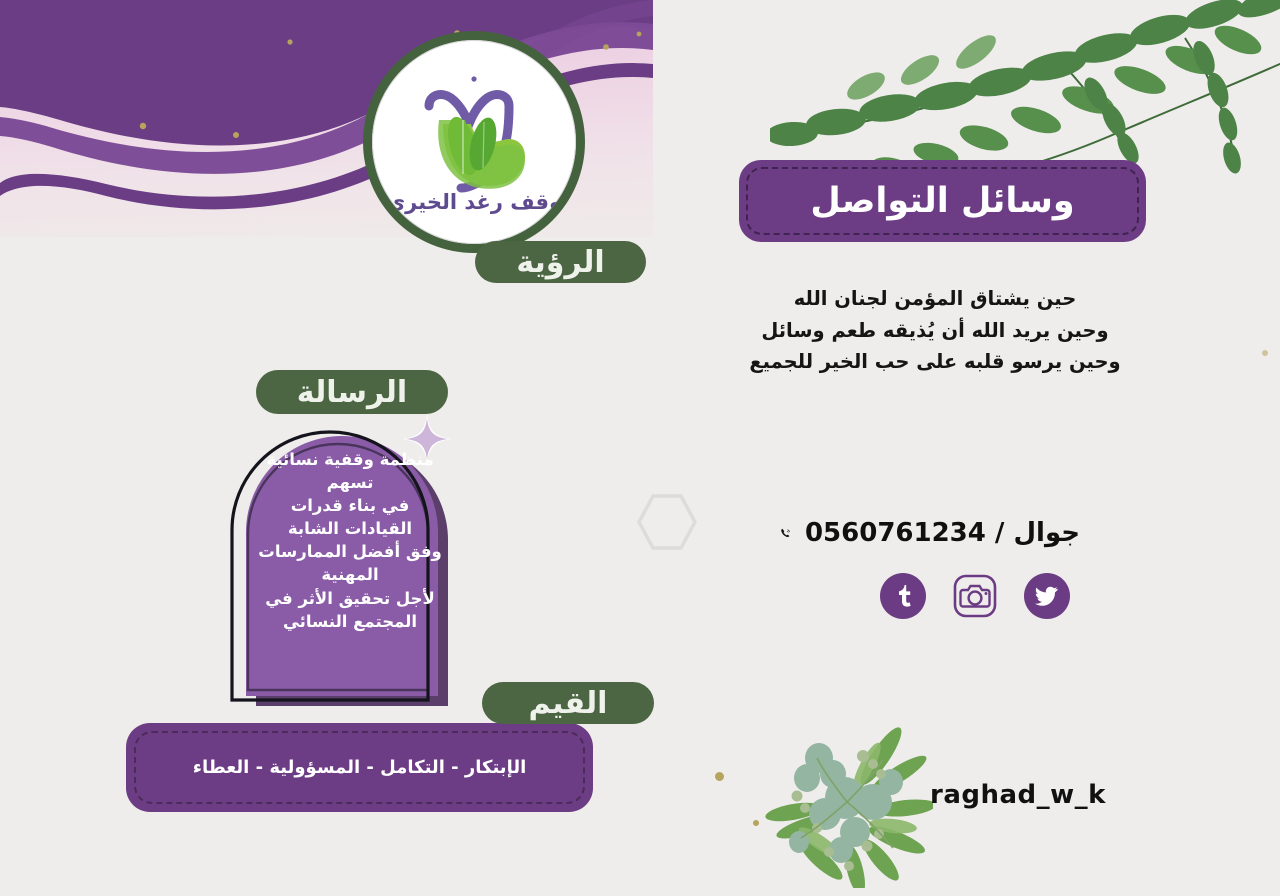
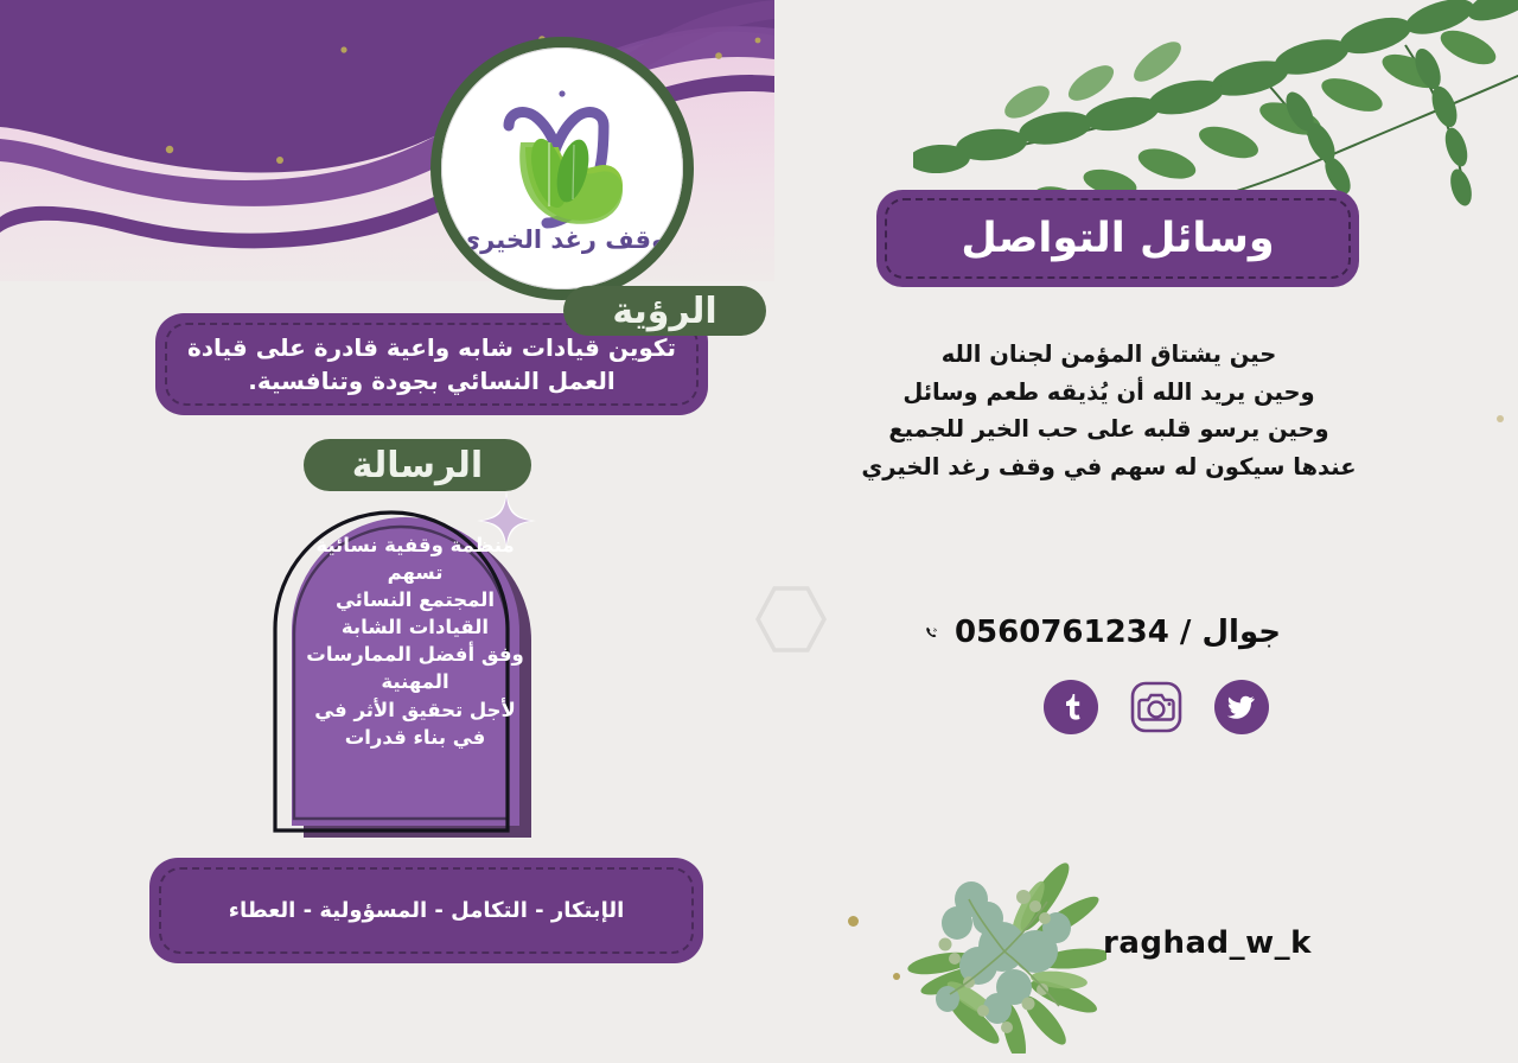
  وقف رغد الخيري
  الرؤية
+ تكوين قيادات شابه واعية قادرة على قيادة العمل النسائي بجودة وتنافسية.
  الرسالة
  منظمة وقفية نسائية
  تسهم
- في بناء قدرات
+ المجتمع النسائي
  القيادات الشابة
  وفق أفضل الممارسات
  المهنية
  لأجل تحقيق الأثر في
- المجتمع النسائي
+ في بناء قدرات
- القيم
  الإبتكار - التكامل - المسؤولية - العطاء
  وسائل التواصل
  حين يشتاق المؤمن لجنان الله
  وحين يريد الله أن يُذيقه طعم وسائل
  وحين يرسو قلبه على حب الخير للجميع
+ عندها سيكون له سهم في وقف رغد الخيري
  جوال / 0560761234
  raghad_w_k
